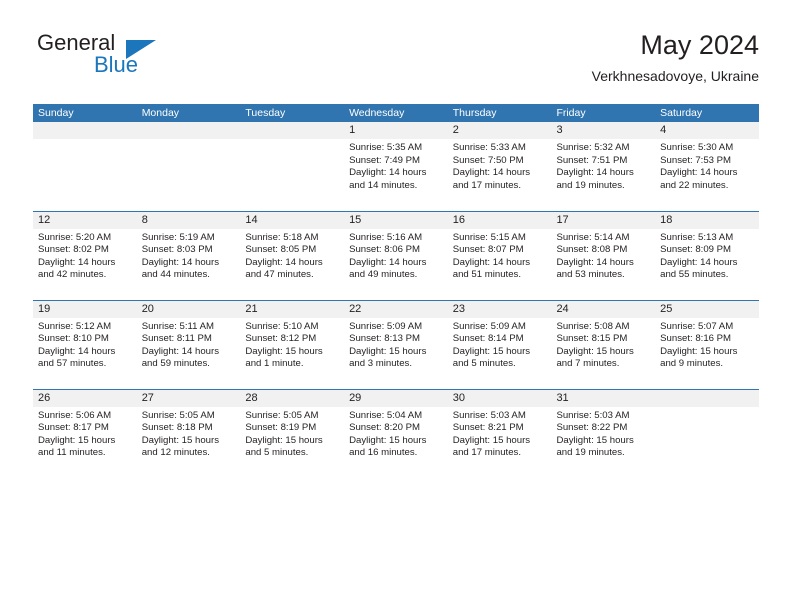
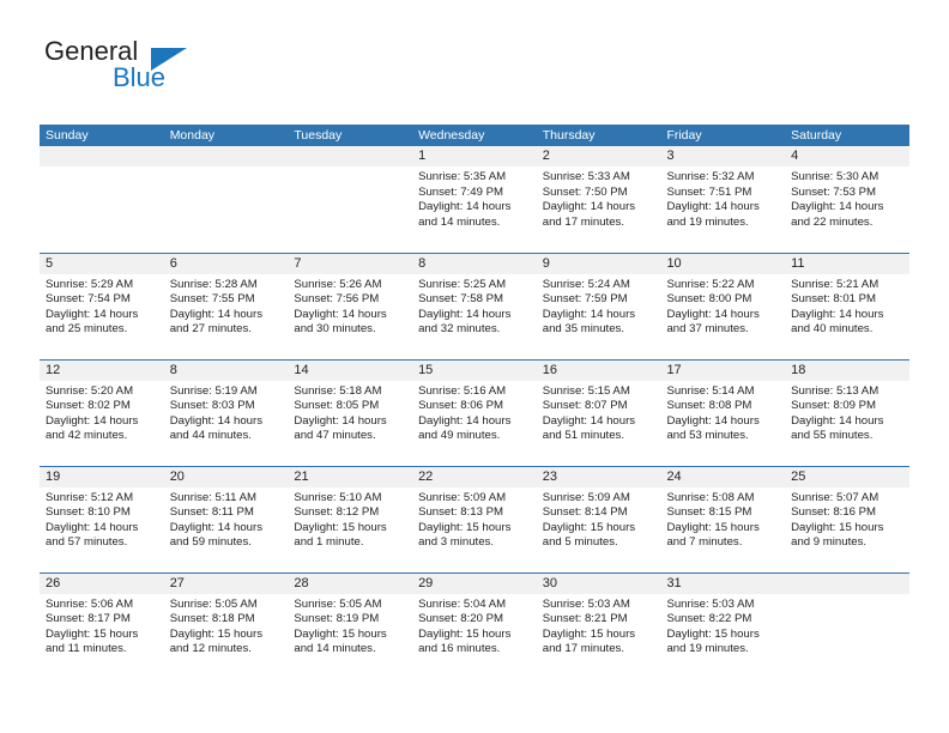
  General
  Blue
- May 2024
- Verkhnesadovoye, Ukraine
  Sunday	Monday	Tuesday	Wednesday	Thursday	Friday	Saturday
  			1Sunrise: 5:35 AMSunset: 7:49 PMDaylight: 14 hours and 14 minutes.	2Sunrise: 5:33 AMSunset: 7:50 PMDaylight: 14 hours and 17 minutes.	3Sunrise: 5:32 AMSunset: 7:51 PMDaylight: 14 hours and 19 minutes.	4Sunrise: 5:30 AMSunset: 7:53 PMDaylight: 14 hours and 22 minutes.
+ 5Sunrise: 5:29 AMSunset: 7:54 PMDaylight: 14 hours and 25 minutes.	6Sunrise: 5:28 AMSunset: 7:55 PMDaylight: 14 hours and 27 minutes.	7Sunrise: 5:26 AMSunset: 7:56 PMDaylight: 14 hours and 30 minutes.	8Sunrise: 5:25 AMSunset: 7:58 PMDaylight: 14 hours and 32 minutes.	9Sunrise: 5:24 AMSunset: 7:59 PMDaylight: 14 hours and 35 minutes.	10Sunrise: 5:22 AMSunset: 8:00 PMDaylight: 14 hours and 37 minutes.	11Sunrise: 5:21 AMSunset: 8:01 PMDaylight: 14 hours and 40 minutes.
  12Sunrise: 5:20 AMSunset: 8:02 PMDaylight: 14 hours and 42 minutes.	8Sunrise: 5:19 AMSunset: 8:03 PMDaylight: 14 hours and 44 minutes.	14Sunrise: 5:18 AMSunset: 8:05 PMDaylight: 14 hours and 47 minutes.	15Sunrise: 5:16 AMSunset: 8:06 PMDaylight: 14 hours and 49 minutes.	16Sunrise: 5:15 AMSunset: 8:07 PMDaylight: 14 hours and 51 minutes.	17Sunrise: 5:14 AMSunset: 8:08 PMDaylight: 14 hours and 53 minutes.	18Sunrise: 5:13 AMSunset: 8:09 PMDaylight: 14 hours and 55 minutes.
  19Sunrise: 5:12 AMSunset: 8:10 PMDaylight: 14 hours and 57 minutes.	20Sunrise: 5:11 AMSunset: 8:11 PMDaylight: 14 hours and 59 minutes.	21Sunrise: 5:10 AMSunset: 8:12 PMDaylight: 15 hours and 1 minute.	22Sunrise: 5:09 AMSunset: 8:13 PMDaylight: 15 hours and 3 minutes.	23Sunrise: 5:09 AMSunset: 8:14 PMDaylight: 15 hours and 5 minutes.	24Sunrise: 5:08 AMSunset: 8:15 PMDaylight: 15 hours and 7 minutes.	25Sunrise: 5:07 AMSunset: 8:16 PMDaylight: 15 hours and 9 minutes.
- 26Sunrise: 5:06 AMSunset: 8:17 PMDaylight: 15 hours and 11 minutes.	27Sunrise: 5:05 AMSunset: 8:18 PMDaylight: 15 hours and 12 minutes.	28Sunrise: 5:05 AMSunset: 8:19 PMDaylight: 15 hours and 5 minutes.	29Sunrise: 5:04 AMSunset: 8:20 PMDaylight: 15 hours and 16 minutes.	30Sunrise: 5:03 AMSunset: 8:21 PMDaylight: 15 hours and 17 minutes.	31Sunrise: 5:03 AMSunset: 8:22 PMDaylight: 15 hours and 19 minutes.
+ 26Sunrise: 5:06 AMSunset: 8:17 PMDaylight: 15 hours and 11 minutes.	27Sunrise: 5:05 AMSunset: 8:18 PMDaylight: 15 hours and 12 minutes.	28Sunrise: 5:05 AMSunset: 8:19 PMDaylight: 15 hours and 14 minutes.	29Sunrise: 5:04 AMSunset: 8:20 PMDaylight: 15 hours and 16 minutes.	30Sunrise: 5:03 AMSunset: 8:21 PMDaylight: 15 hours and 17 minutes.	31Sunrise: 5:03 AMSunset: 8:22 PMDaylight: 15 hours and 19 minutes.
